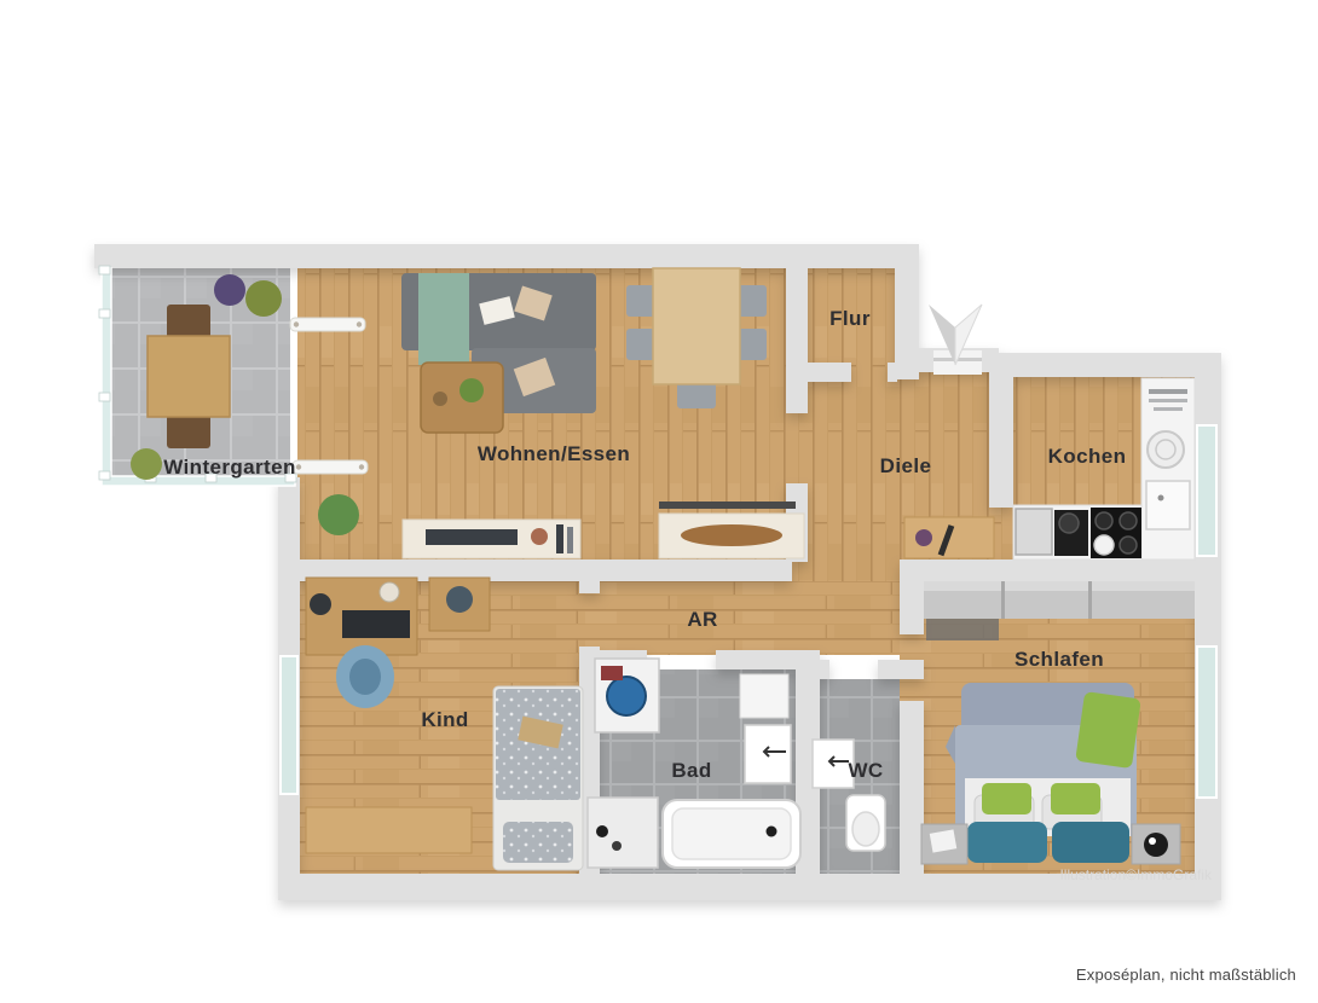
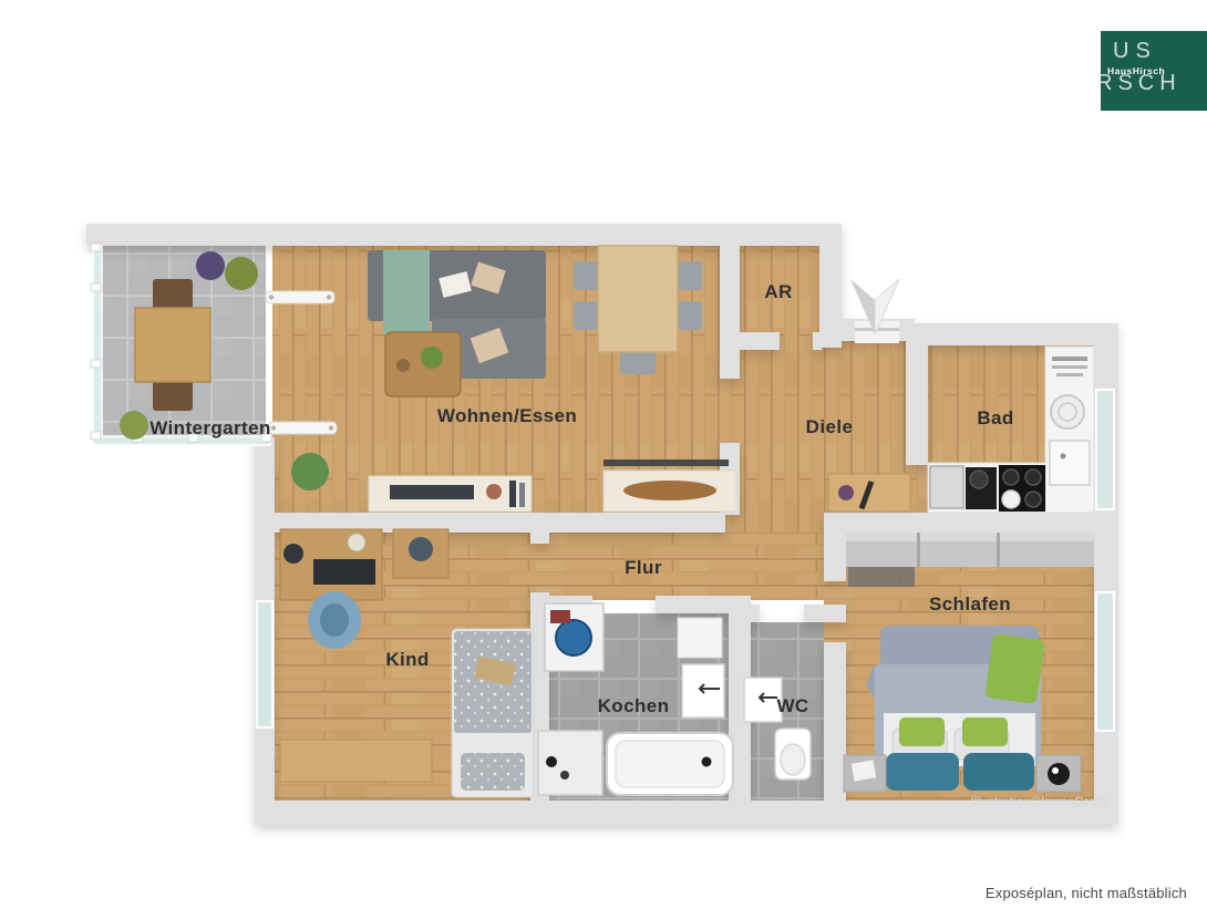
  Wintergarten
  Wohnen/Essen
- Flur
+ AR
  Diele
- Kochen
+ Bad
- AR
+ Flur
  Kind
- Bad
+ Kochen
  WC
  Schlafen
  Illustration©ImmoGrafik
+ US
+ RSCH
+ HausHirsch
  Exposéplan, nicht maßstäblich
